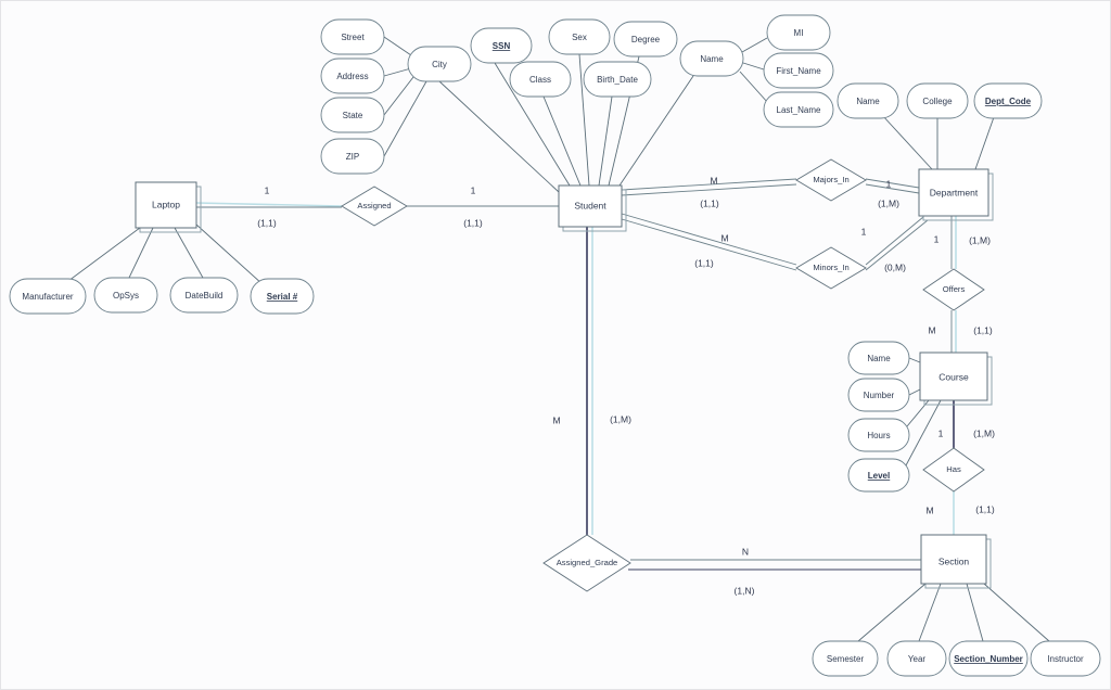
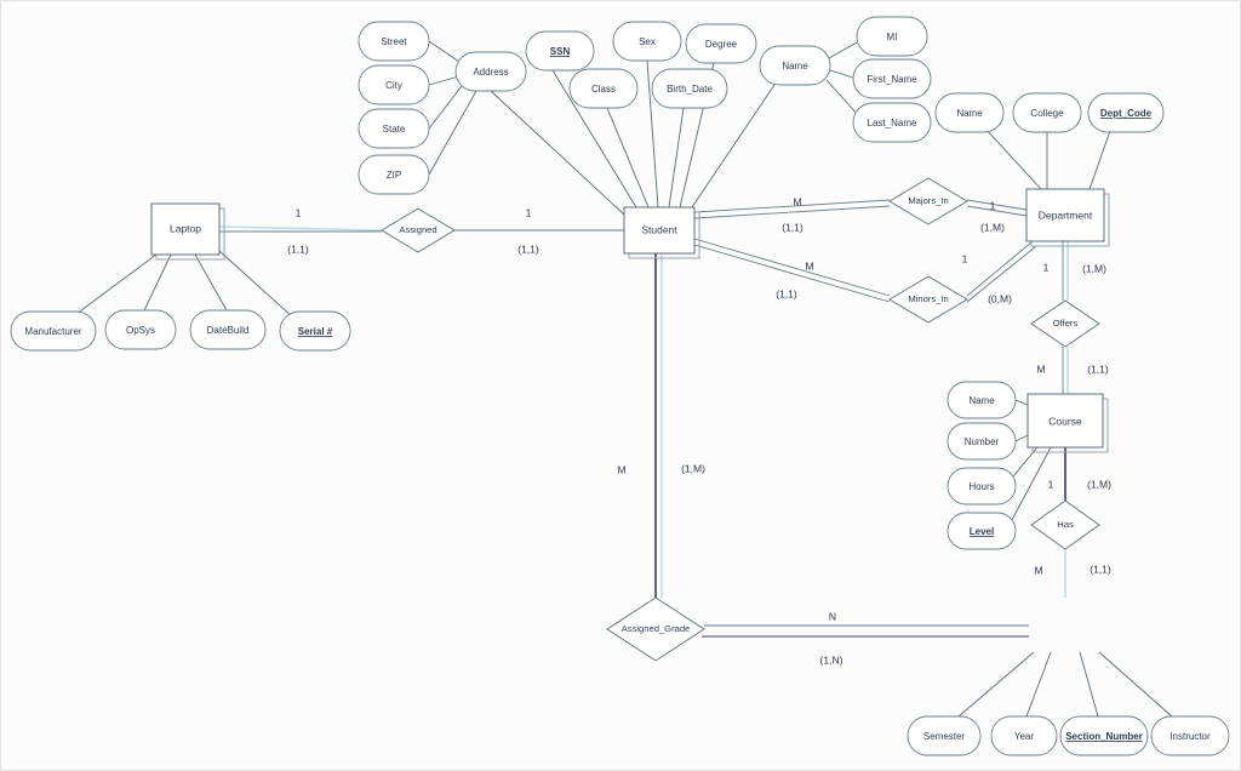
  Laptop
  Student
  Department
  Course
- Section
  Assigned
  Majors_In
  Minors_In
  Offers
  Has
  Assigned_Grade
  Street
- Address
+ City
  State
  ZIP
- City
+ Address
  SSN
  Class
  Sex
  Birth_Date
  Degree
  Name
  MI
  First_Name
  Last_Name
  Name
  College
  Dept_Code
  Manufacturer
  OpSys
  DateBuild
  Serial #
  Name
  Number
  Hours
  Level
  Semester
  Year
  Section_Number
  Instructor
  1
  (1,1)
  1
  (1,1)
  M
  (1,1)
  1
  (1,M)
  M
  (1,1)
  1
  (0,M)
  1
  (1,M)
  M
  (1,1)
  1
  (1,M)
  M
  (1,1)
  M
  (1,M)
  N
  (1,N)
